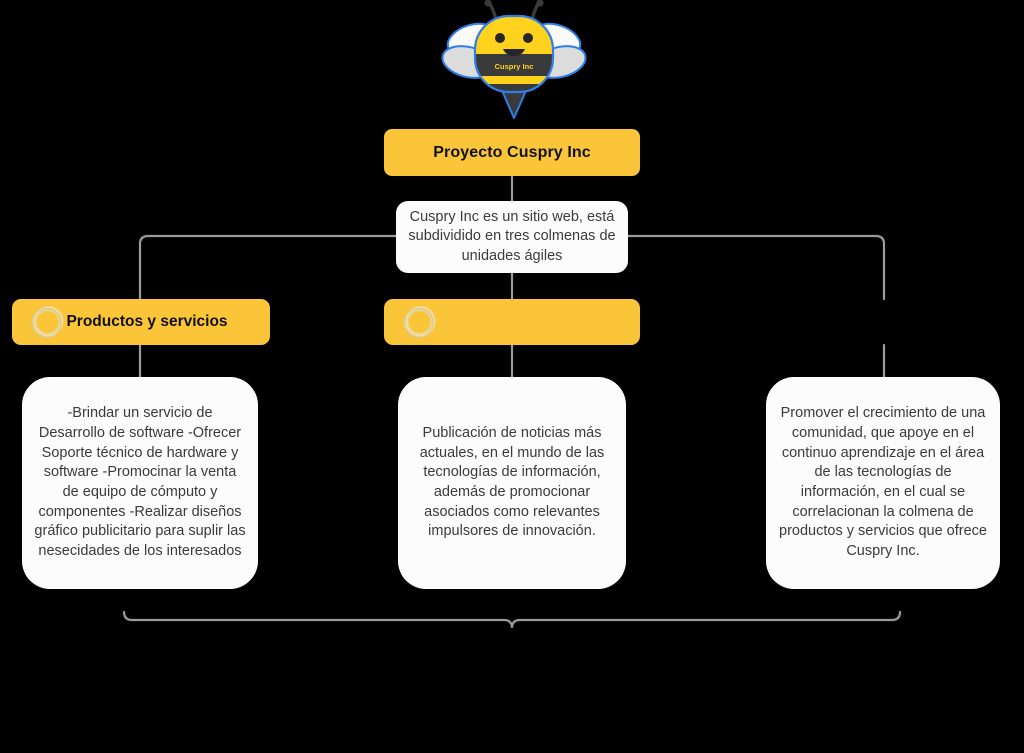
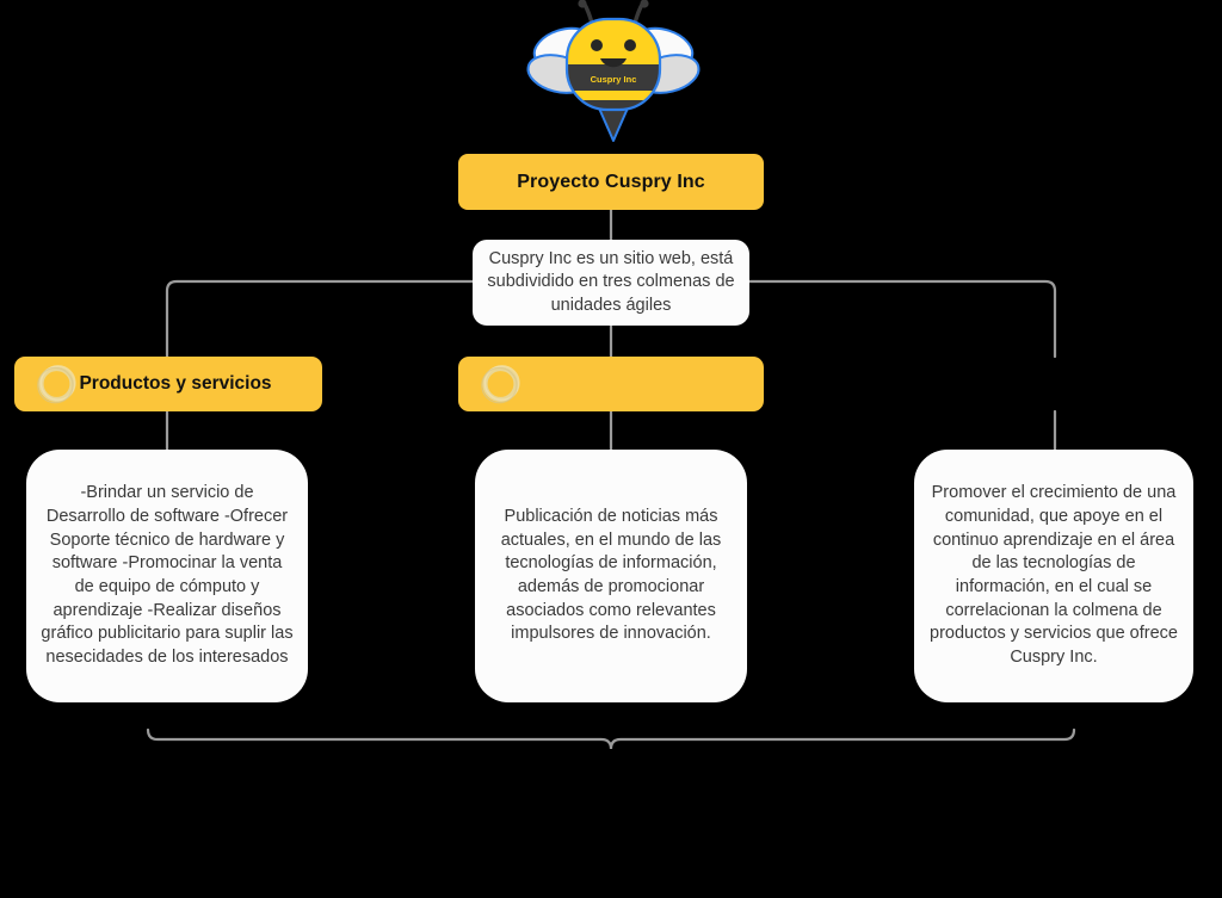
  Cuspry Inc
  Proyecto Cuspry Inc
  Cuspry Inc es un sitio web, está subdividido en tres colmenas de unidades ágiles
  Productos y servicios
- -Brindar un servicio de Desarrollo de software -Ofrecer Soporte técnico de hardware y software -Promocinar la venta de equipo de cómputo y componentes -Realizar diseños gráfico publicitario para suplir las nesecidades de los interesados
+ -Brindar un servicio de Desarrollo de software -Ofrecer Soporte técnico de hardware y software -Promocinar la venta de equipo de cómputo y aprendizaje -Realizar diseños gráfico publicitario para suplir las nesecidades de los interesados
  Publicación de noticias más actuales, en el mundo de las tecnologías de información, además de promocionar asociados como relevantes impulsores de innovación.
  Promover el crecimiento de una comunidad, que apoye en el continuo aprendizaje en el área de las tecnologías de información, en el cual se correlacionan la colmena de productos y servicios que ofrece Cuspry Inc.
